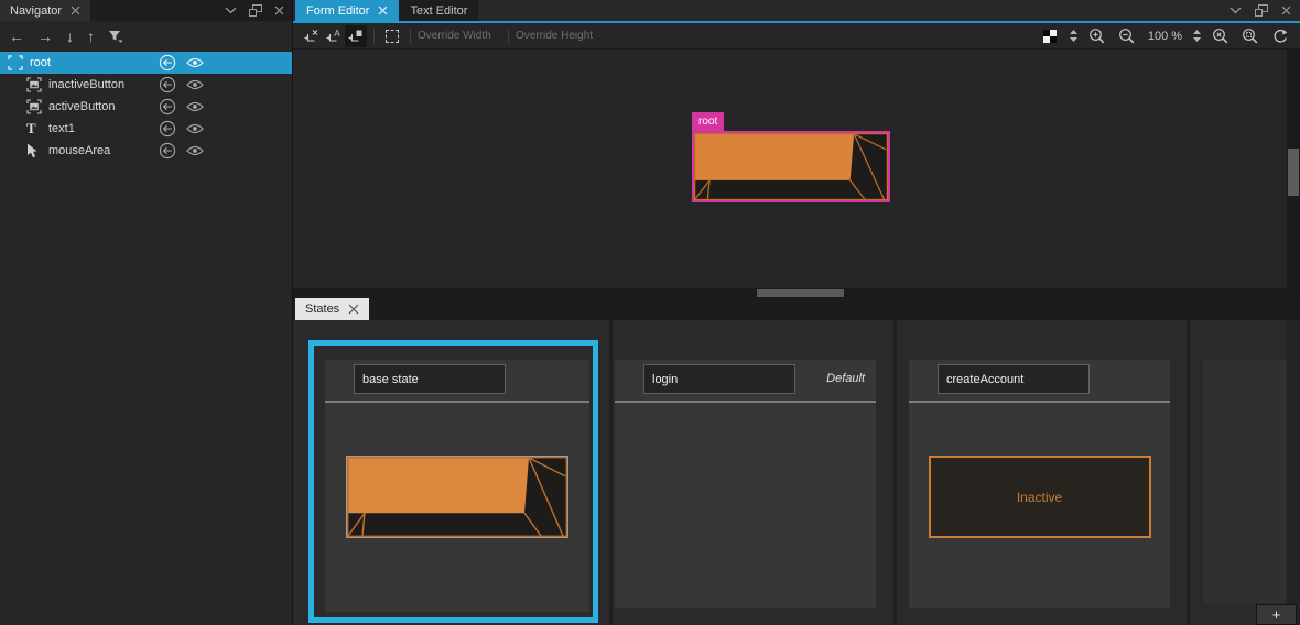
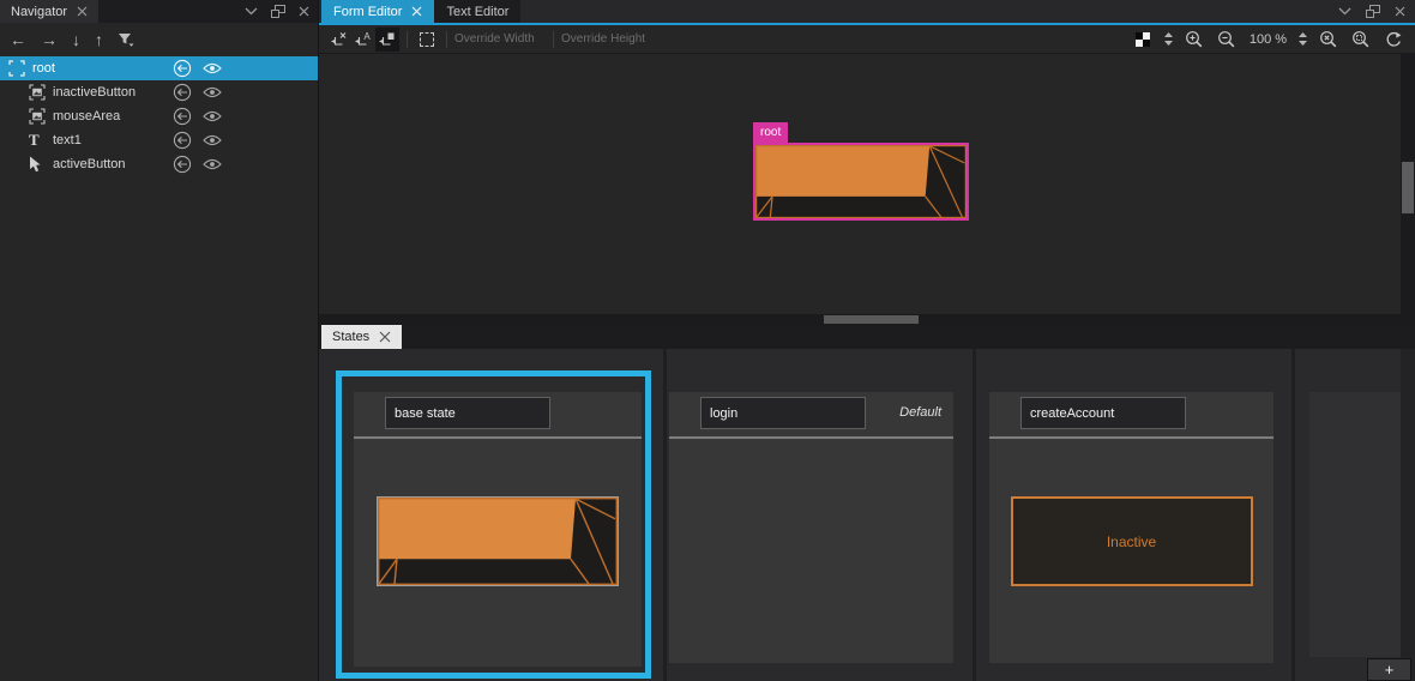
  Navigator
  ←
  →
  ↓
  ↑
  root
  inactiveButton
- activeButton
+ mouseArea
  T
  text1
- mouseArea
+ activeButton
  Form Editor
  Text Editor
  A
  Override Width
  Override Height
  100 %
  root
  States
  base state
  login
  Default
  createAccount
  Inactive
  +
